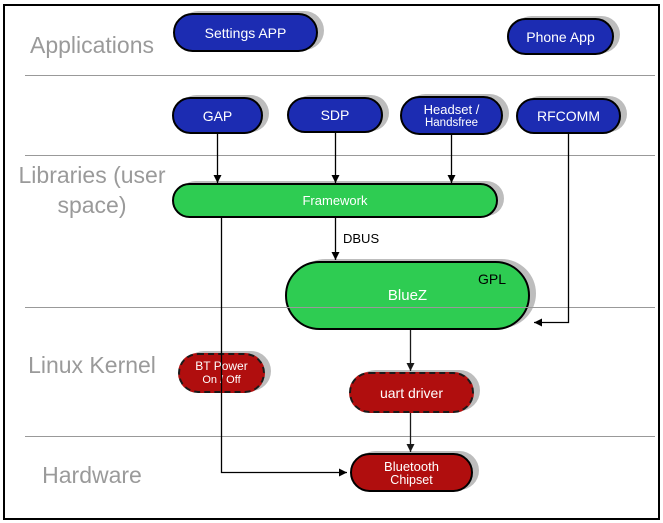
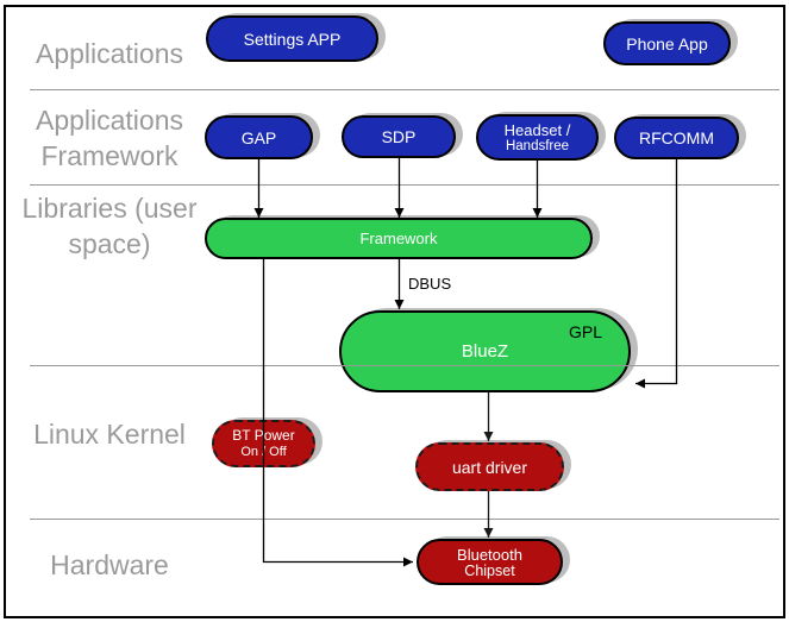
  Applications
+ Applications Framework
  Libraries (user space)
  Linux Kernel
  Hardware
  Settings APP
  Phone App
  GAP
  SDP
  Headset /
  Handsfree
  RFCOMM
  Framework
  DBUS
  BlueZ
  GPL
  BT Power
  On Off
  uart driver
  Bluetooth
  Chipset
